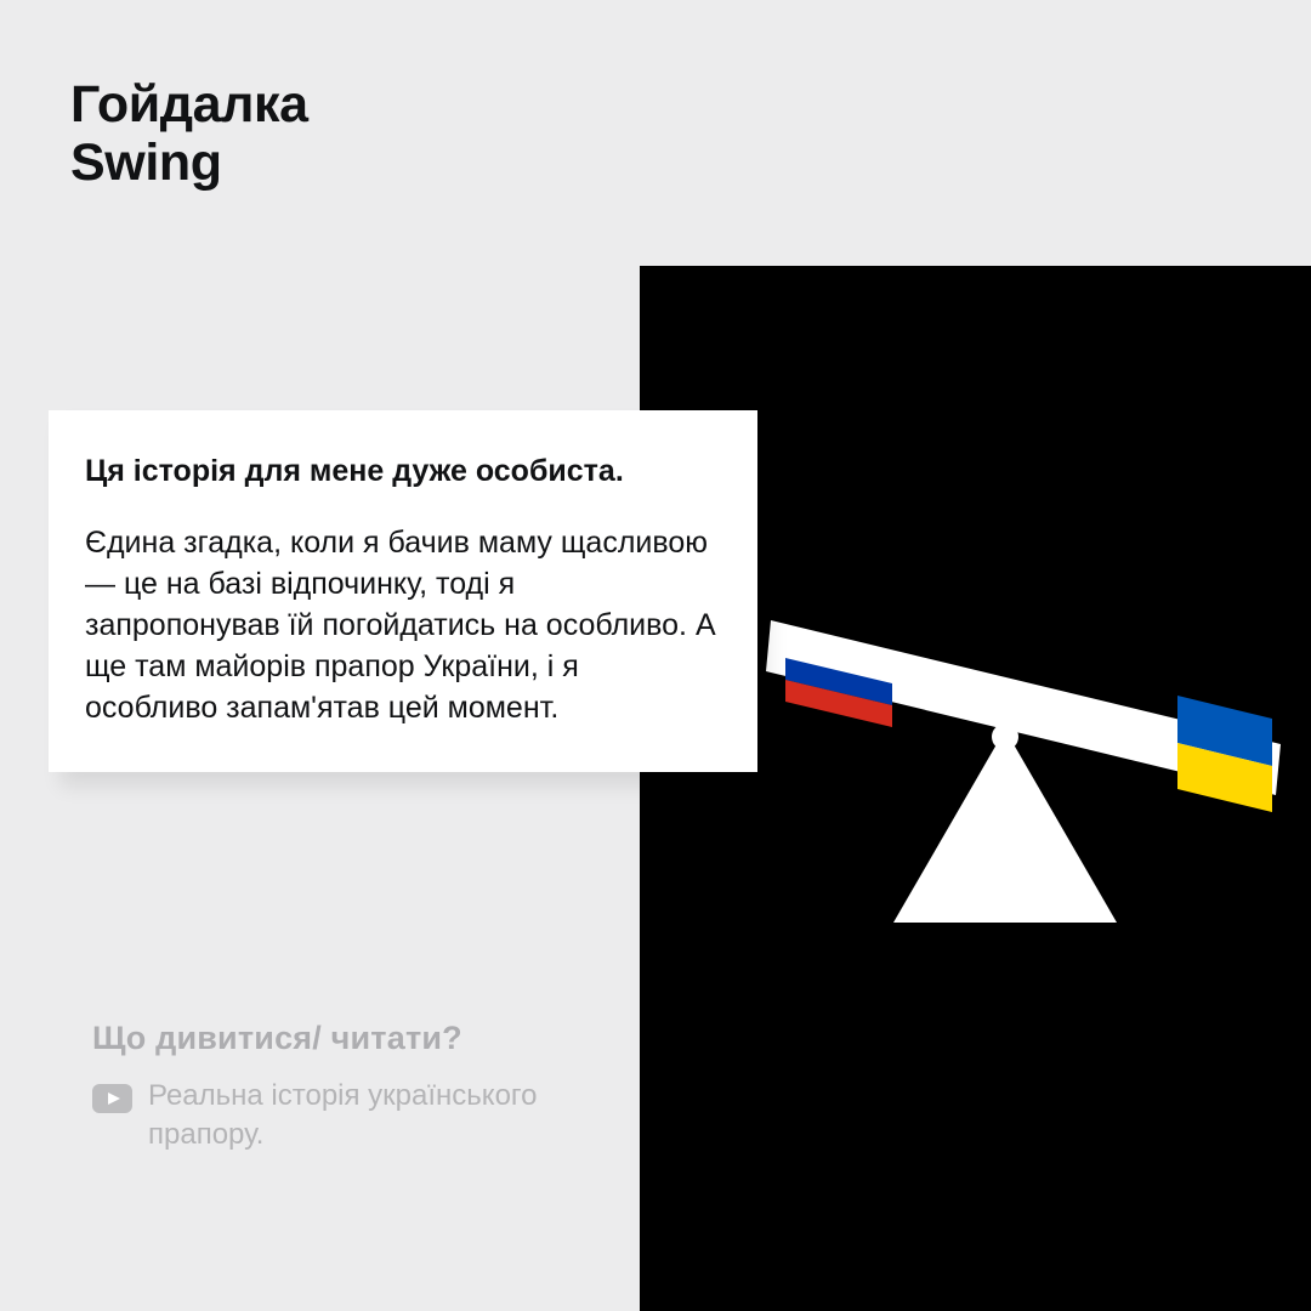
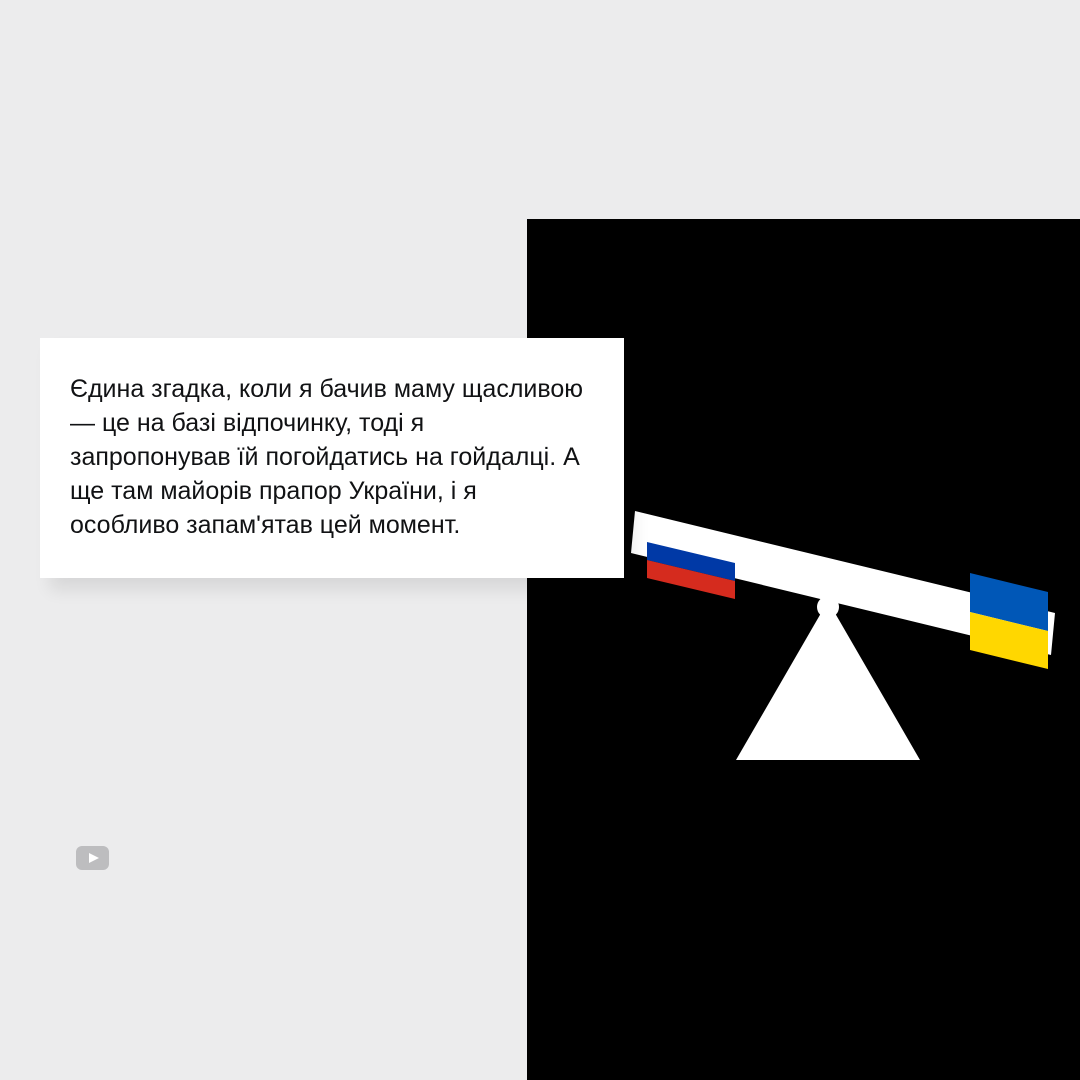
- Гойдалка
- Swing
- Ця історія для мене дуже особиста.
- Єдина згадка, коли я бачив маму щасливою — це на базі відпочинку, тоді я запропонував їй погойдатись на особливо. А ще там майорів прапор України, і я особливо запам'ятав цей момент.
+ Єдина згадка, коли я бачив маму щасливою — це на базі відпочинку, тоді я запропонував їй погойдатись на гойдалці. А ще там майорів прапор України, і я особливо запам'ятав цей момент.
- Що дивитися/ читати?
- Реальна історія українського прапору.
